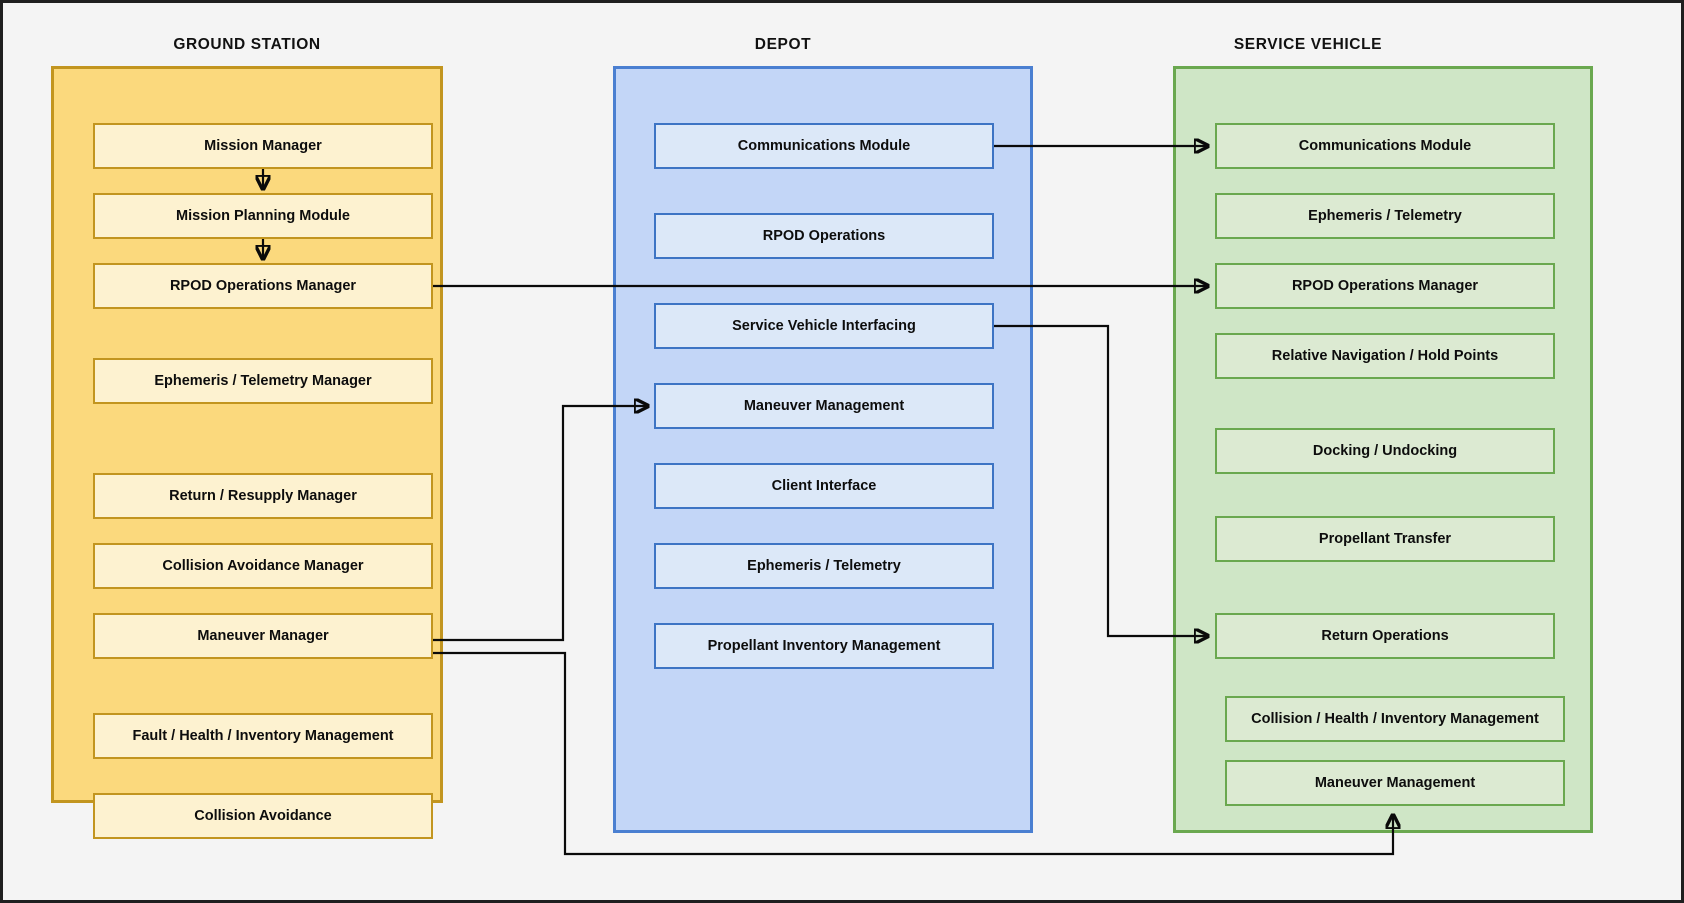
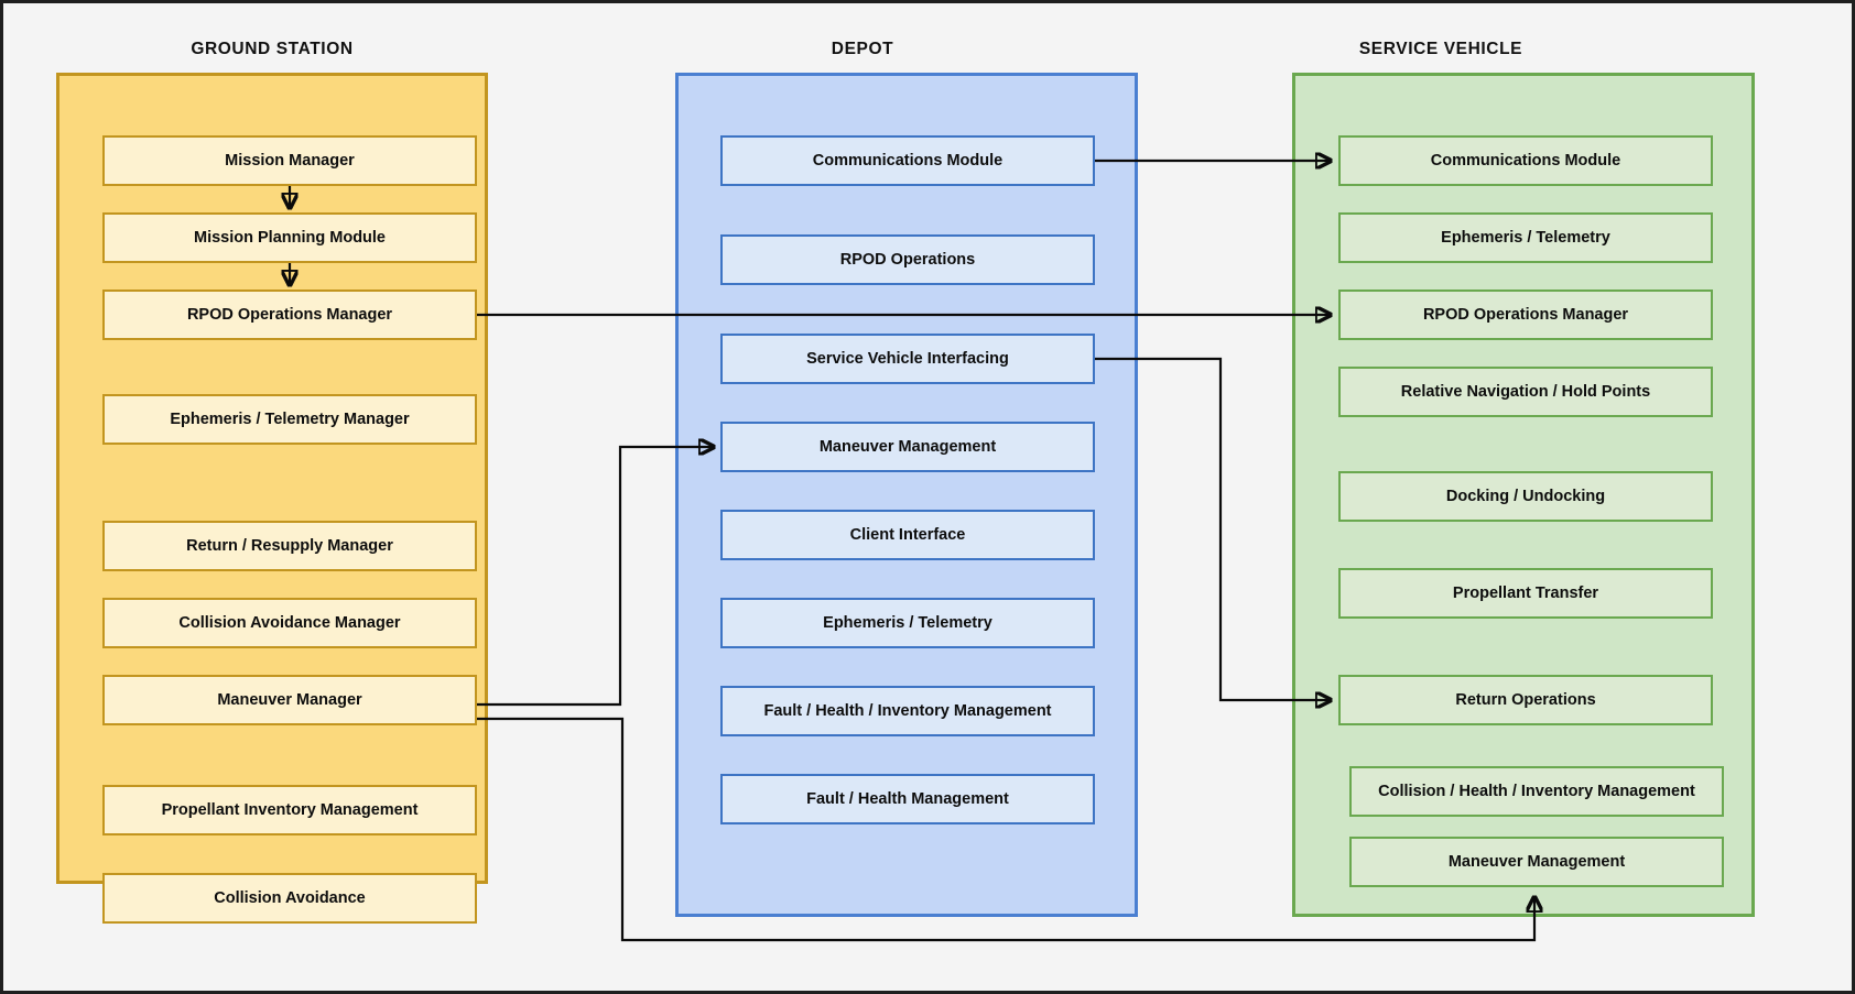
  GROUND STATION
  DEPOT
  SERVICE VEHICLE
  Mission Manager
  Mission Planning Module
  RPOD Operations Manager
  Ephemeris / Telemetry Manager
  Return / Resupply Manager
  Collision Avoidance Manager
  Maneuver Manager
- Fault / Health / Inventory Management
+ Propellant Inventory Management
  Collision Avoidance
  Communications Module
  RPOD Operations
  Service Vehicle Interfacing
  Maneuver Management
  Client Interface
  Ephemeris / Telemetry
- Propellant Inventory Management
+ Fault / Health / Inventory Management
+ Fault / Health Management
  Communications Module
  Ephemeris / Telemetry
  RPOD Operations Manager
  Relative Navigation / Hold Points
  Docking / Undocking
  Propellant Transfer
  Return Operations
  Collision / Health / Inventory Management
  Maneuver Management
